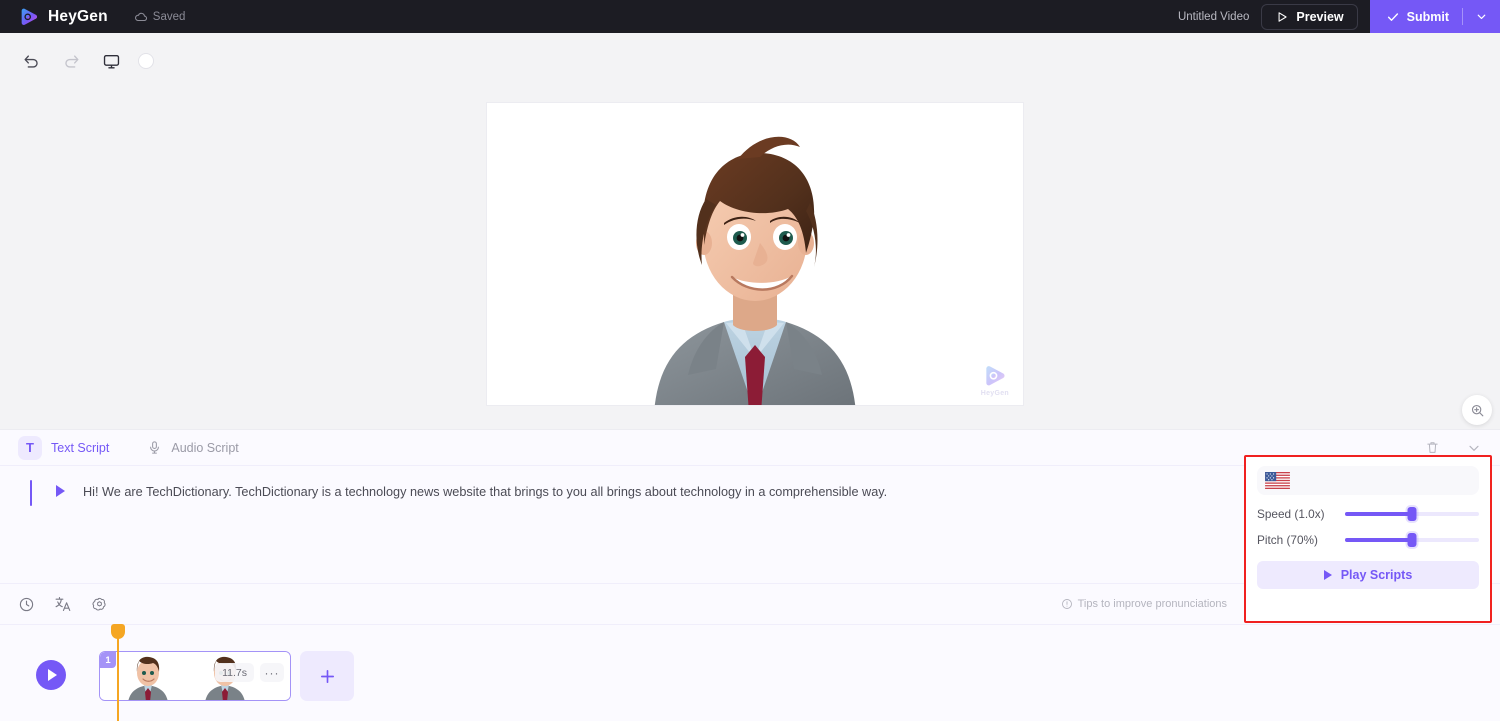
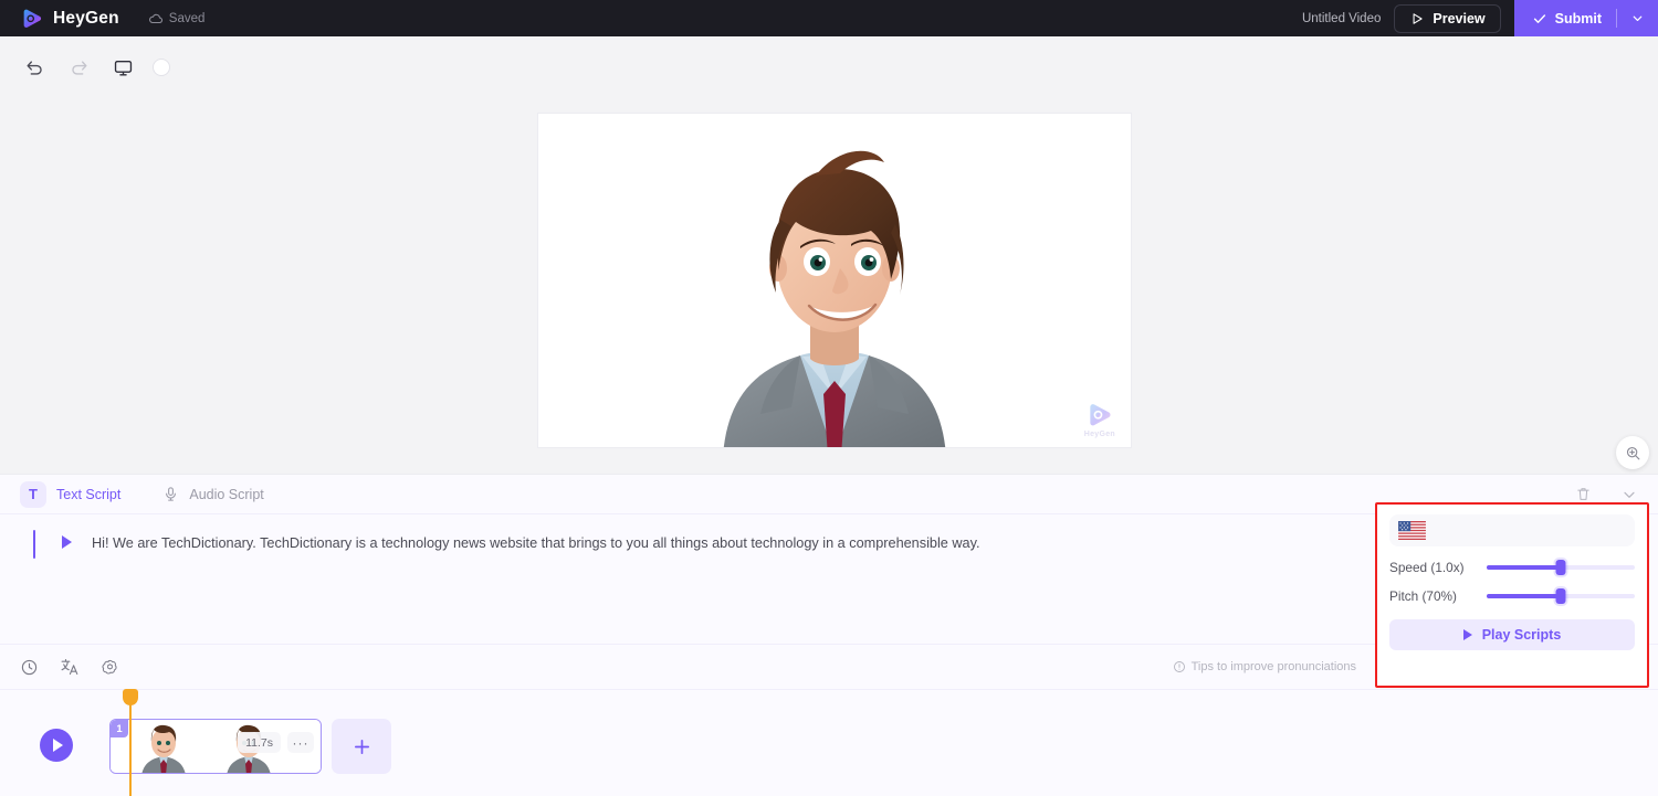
  HeyGen
  Saved
  Untitled Video
  Preview
  Submit
  T
  Text Script
  Audio Script
- Hi! We are TechDictionary. TechDictionary is a technology news website that brings to you all brings about technology in a comprehensible way.
+ Hi! We are TechDictionary. TechDictionary is a technology news website that brings to you all things about technology in a comprehensible way.
  Tips to improve pronunciations
  Speed (1.0x)
  Pitch (70%)
  Play Scripts
  1
  11.7s
  ···
